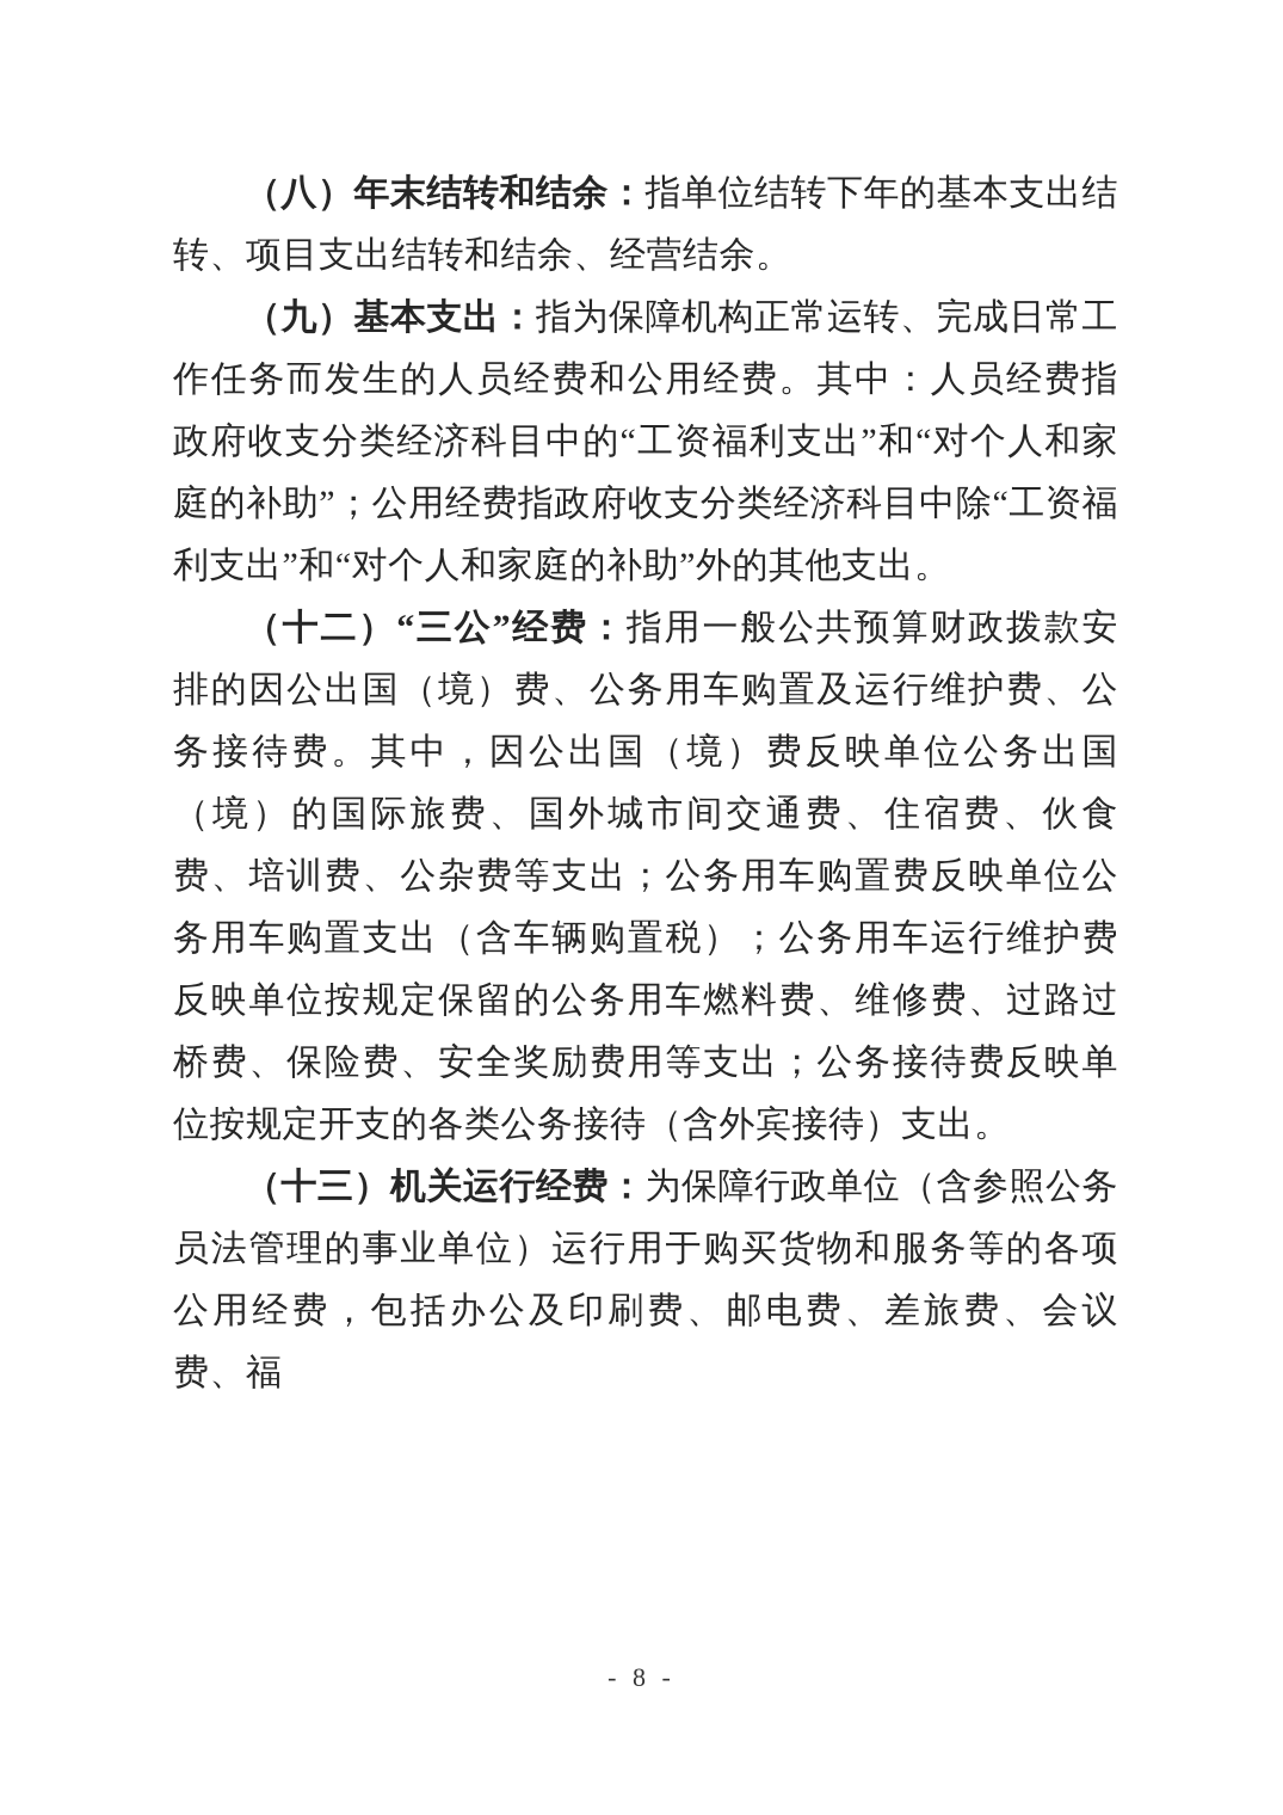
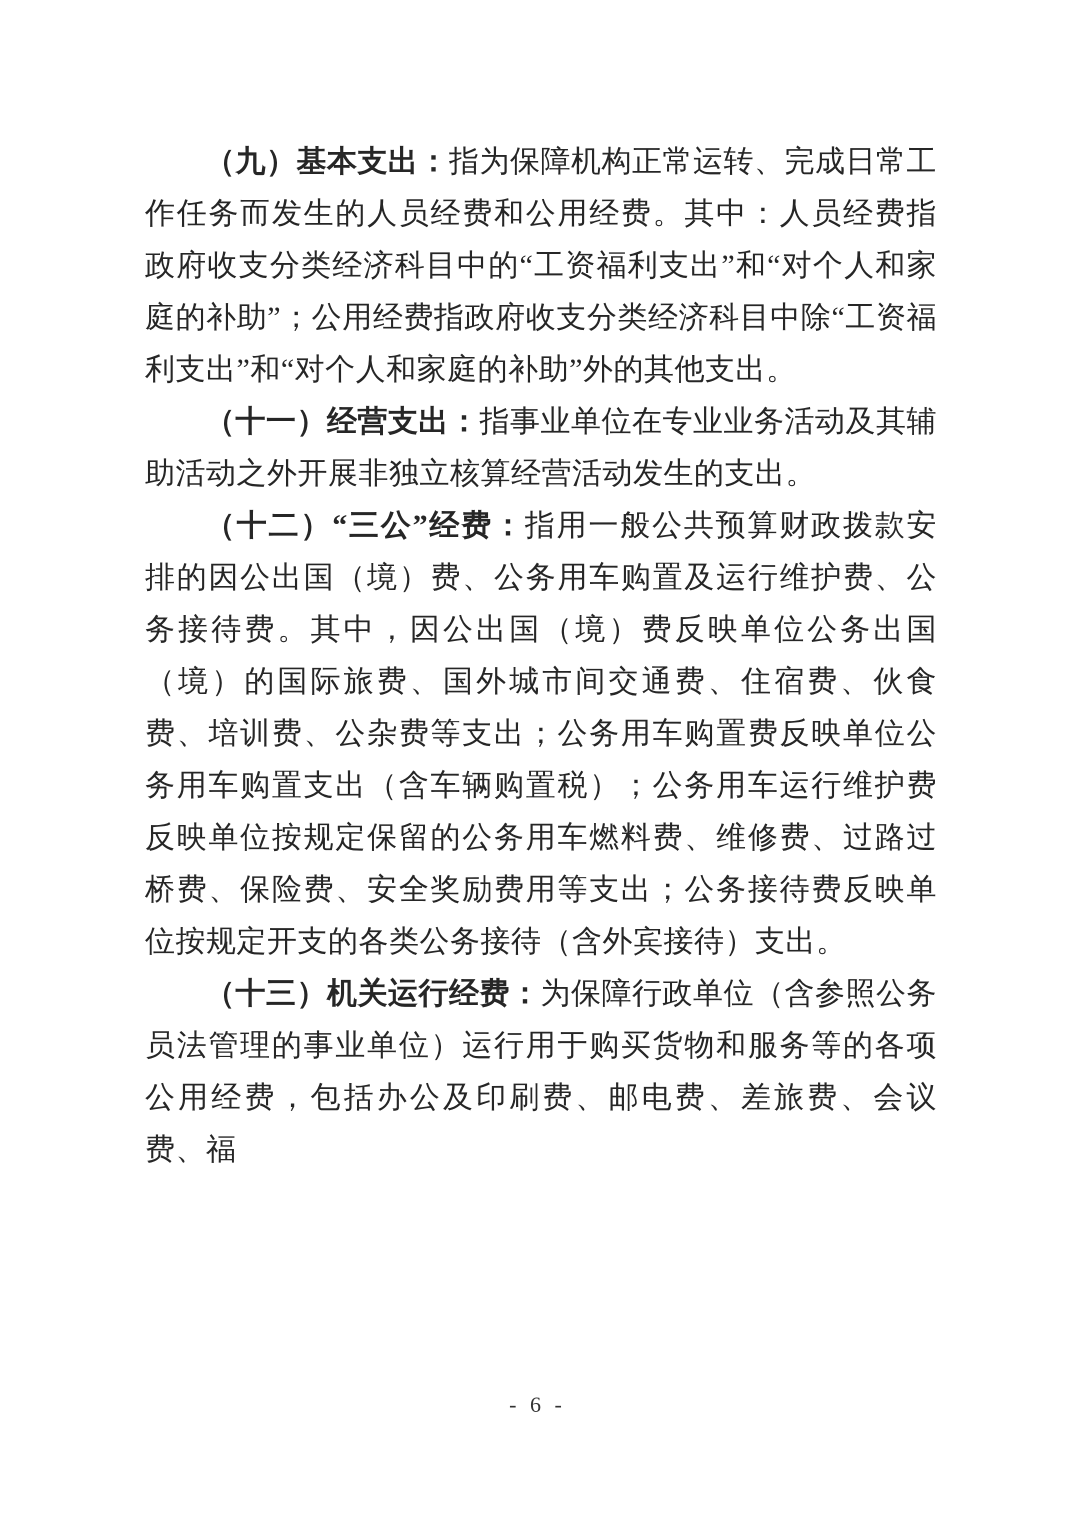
- （八）年末结转和结余：指单位结转下年的基本支出结转、项目支出结转和结余、经营结余。
  （九）基本支出：指为保障机构正常运转、完成日常工作任务而发生的人员经费和公用经费。其中：人员经费指政府收支分类经济科目中的“工资福利支出”和“对个人和家庭的补助”；公用经费指政府收支分类经济科目中除“工资福利支出”和“对个人和家庭的补助”外的其他支出。
+ （十一）经营支出：指事业单位在专业业务活动及其辅助活动之外开展非独立核算经营活动发生的支出。
  （十二）“三公”经费：指用一般公共预算财政拨款安排的因公出国（境）费、公务用车购置及运行维护费、公务接待费。其中，因公出国（境）费反映单位公务出国（境）的国际旅费、国外城市间交通费、住宿费、伙食费、培训费、公杂费等支出；公务用车购置费反映单位公务用车购置支出（含车辆购置税）；公务用车运行维护费反映单位按规定保留的公务用车燃料费、维修费、过路过桥费、保险费、安全奖励费用等支出；公务接待费反映单位按规定开支的各类公务接待（含外宾接待）支出。
  （十三）机关运行经费：为保障行政单位（含参照公务员法管理的事业单位）运行用于购买货物和服务等的各项公用经费，包括办公及印刷费、邮电费、差旅费、会议费、福
- - 8 -
+ - 6 -
